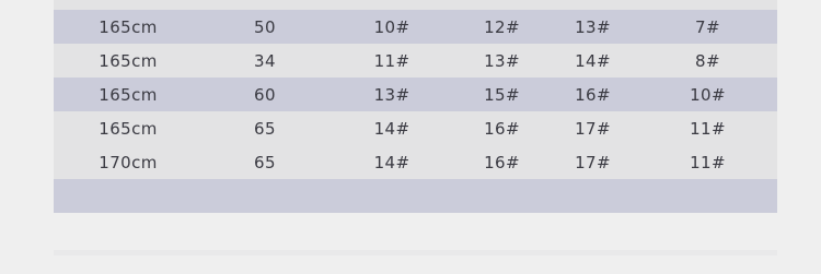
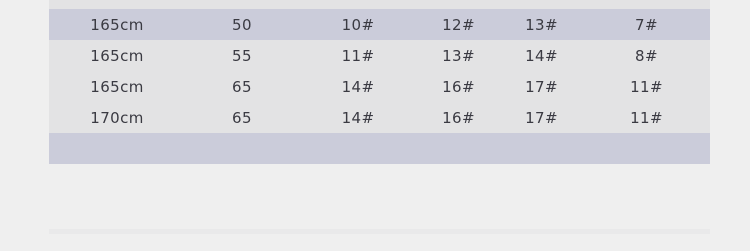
  165cm	50	10#	12#	13#	7#
- 165cm	34	11#	13#	14#	8#
+ 165cm	55	11#	13#	14#	8#
- 165cm	60	13#	15#	16#	10#
  165cm	65	14#	16#	17#	11#
  170cm	65	14#	16#	17#	11#
